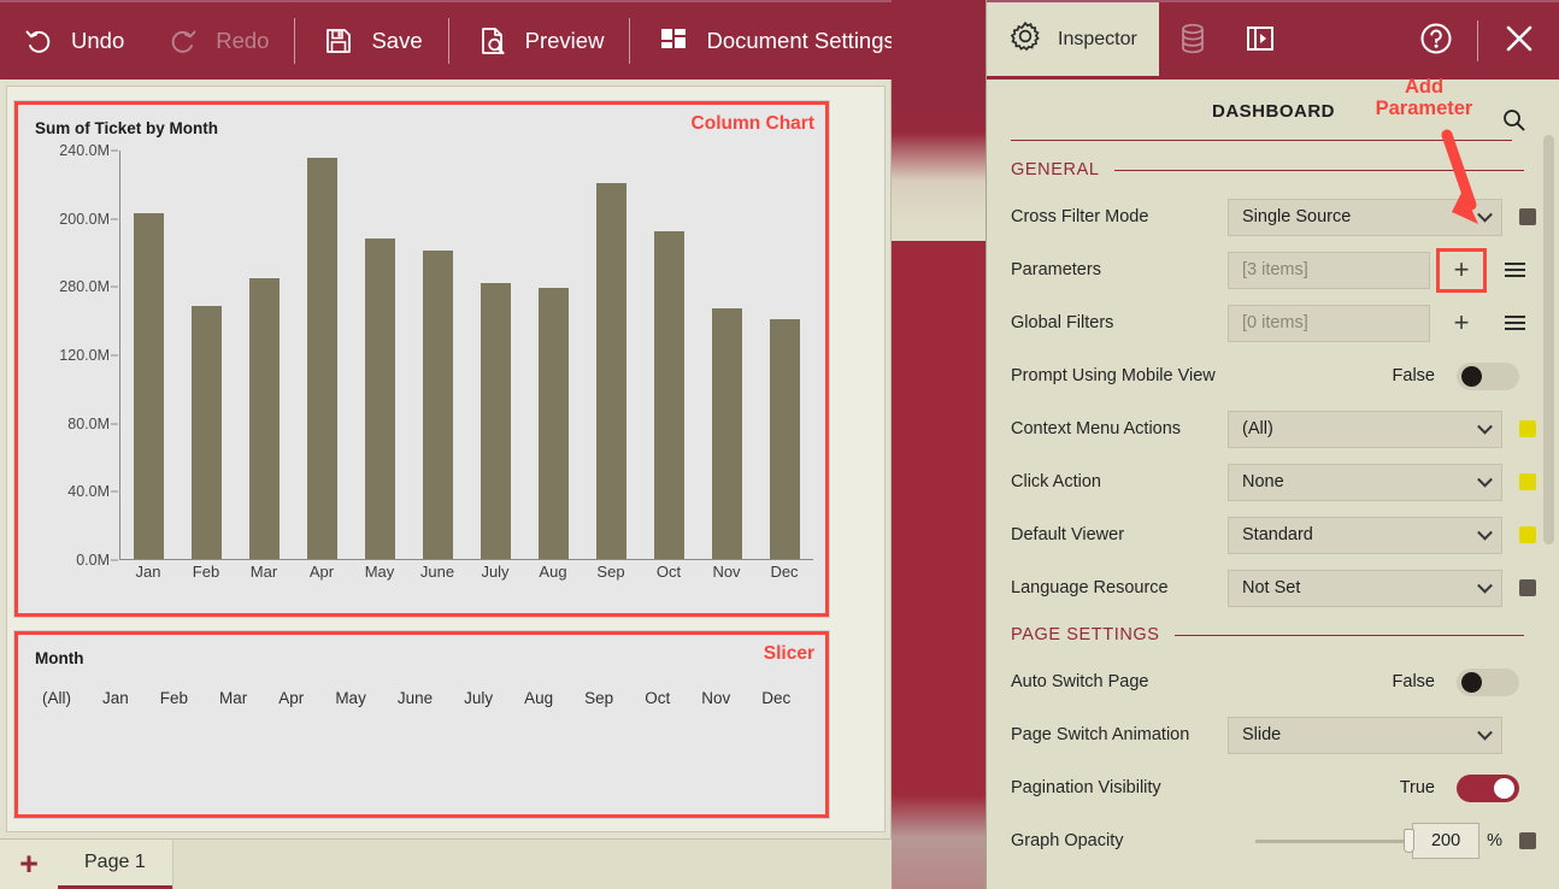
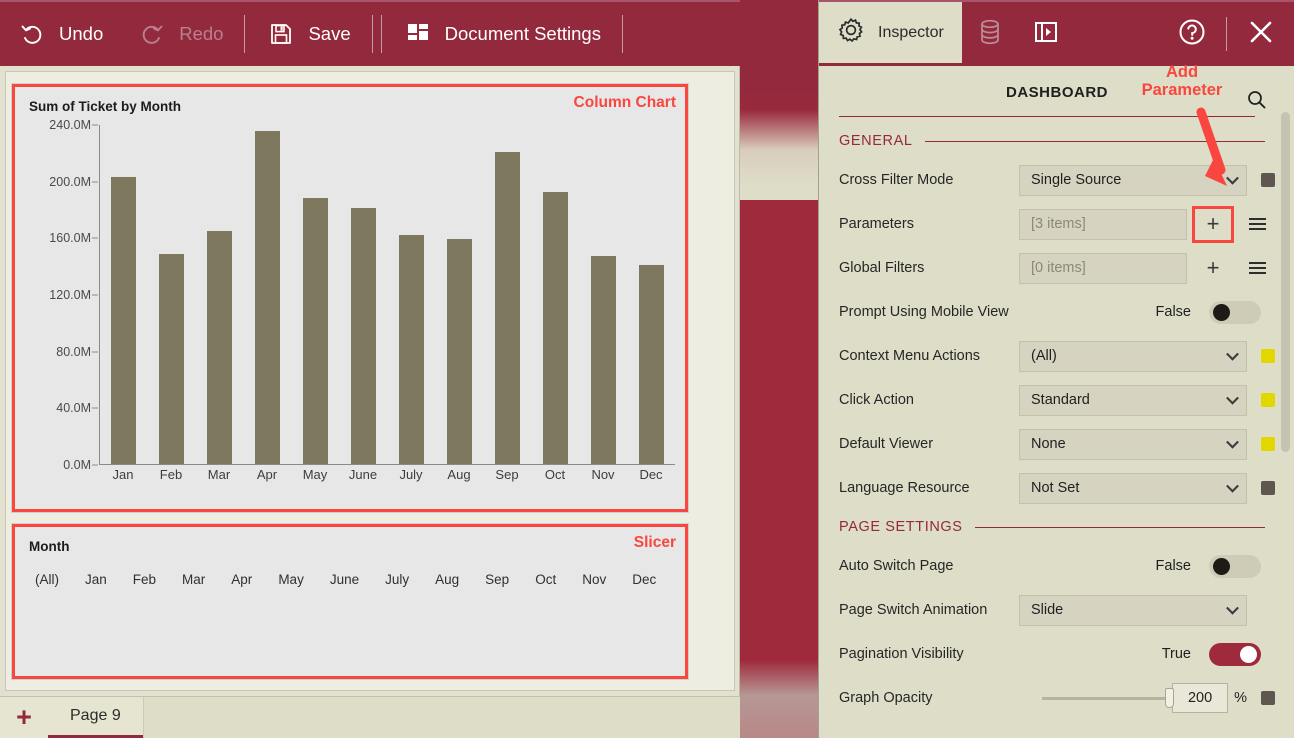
  Undo
  Redo
  Save
- Preview
  Document Settings
  Column Chart
  Sum of Ticket by Month
  0.0M
  40.0M
  80.0M
  120.0M
- 280.0M
+ 160.0M
  200.0M
  240.0M
  Jan
  Feb
  Mar
  Apr
  May
  June
  July
  Aug
  Sep
  Oct
  Nov
  Dec
  Slicer
  Month
  (All)
  Jan
  Feb
  Mar
  Apr
  May
  June
  July
  Aug
  Sep
  Oct
  Nov
  Dec
  +
- Page 1
+ Page 9
  Inspector
  DASHBOARD
  GENERAL
  Cross Filter Mode
  Single Source
  Parameters
  [3 items]
  +
  Global Filters
  [0 items]
  +
  Prompt Using Mobile View
  False
  Context Menu Actions
  (All)
  Click Action
- None
+ Standard
  Default Viewer
- Standard
+ None
  Language Resource
  Not Set
  PAGE SETTINGS
  Auto Switch Page
  False
  Page Switch Animation
  Slide
  Pagination Visibility
  True
  Graph Opacity
  200
  %
  Add
  Parameter
